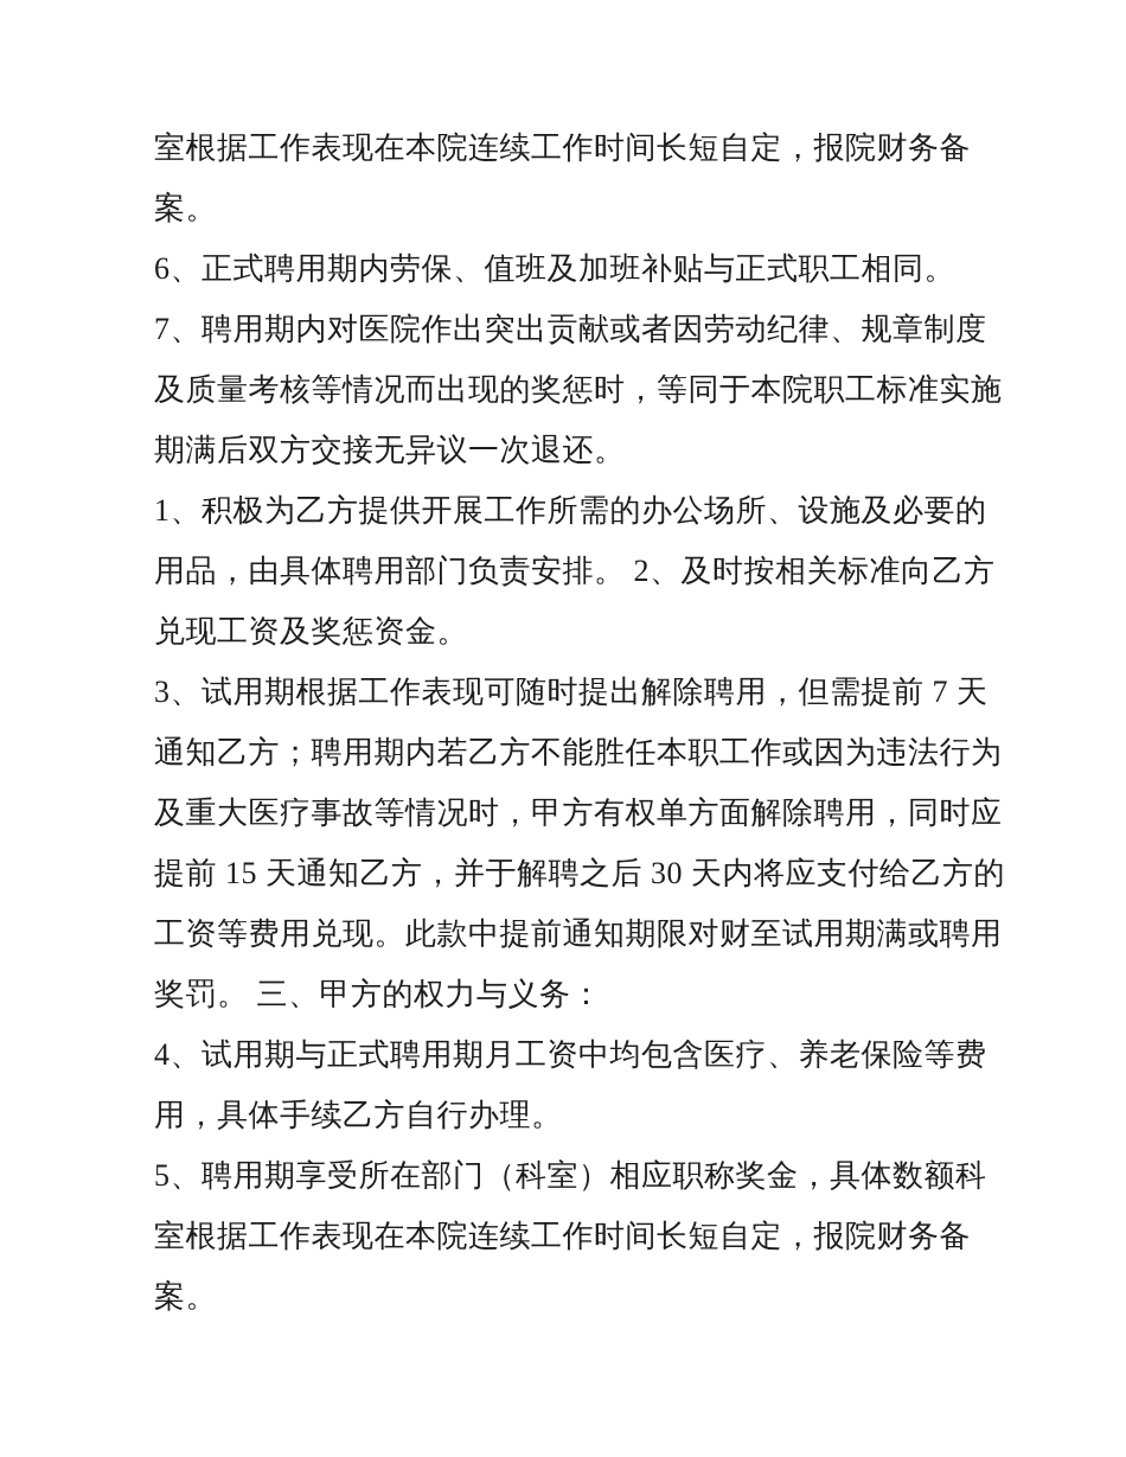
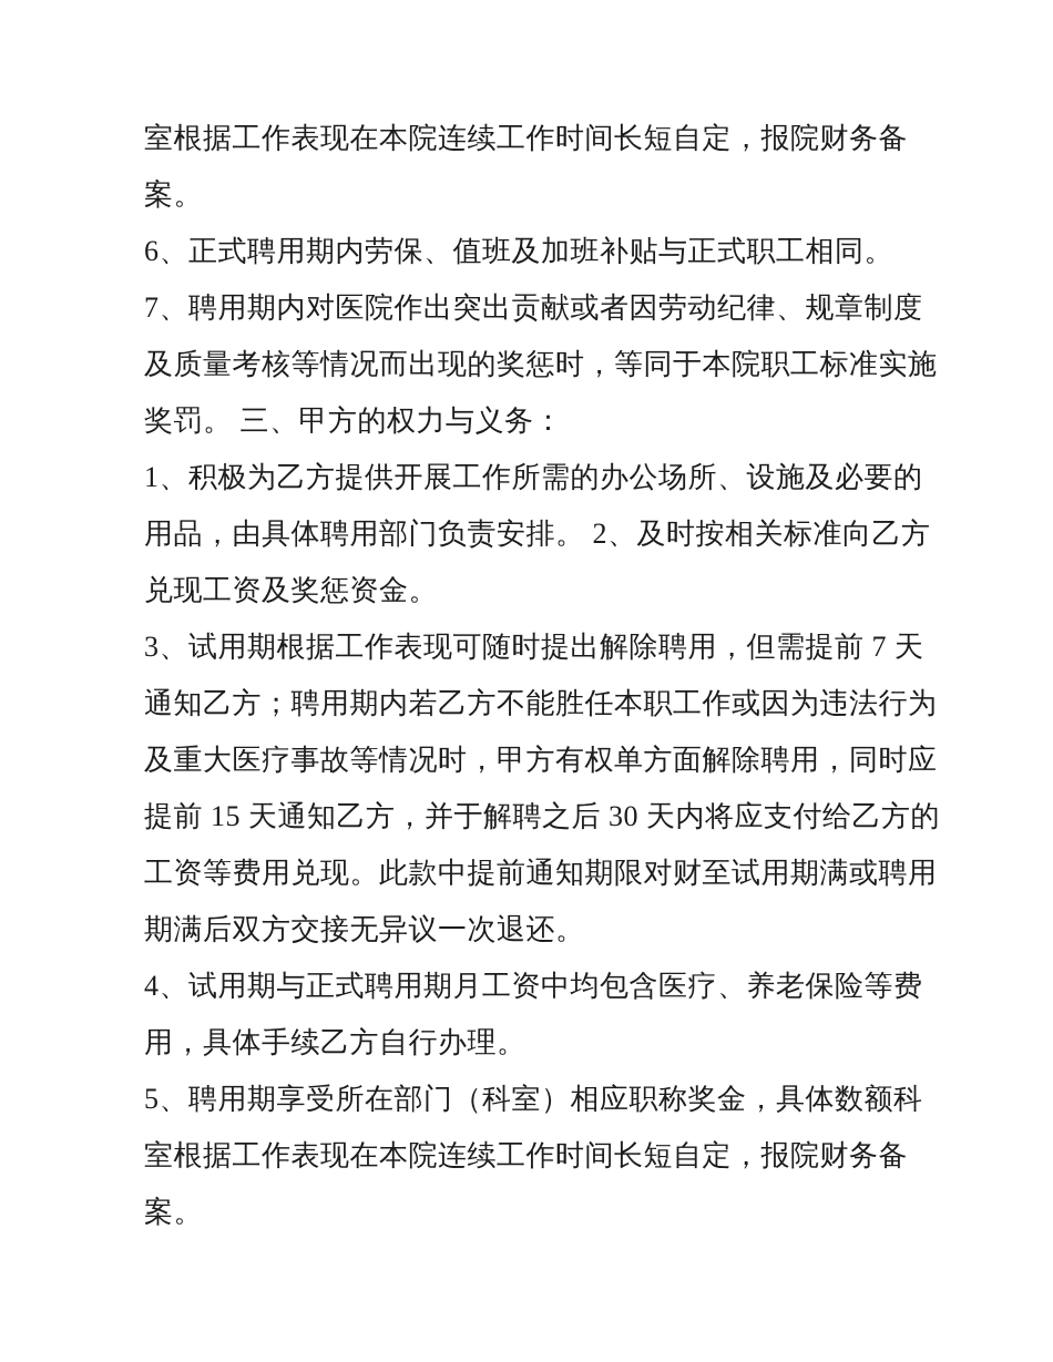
  室根据工作表现在本院连续工作时间长短自定，报院财务备
  案。
  6、正式聘用期内劳保、值班及加班补贴与正式职工相同。
  7、聘用期内对医院作出突出贡献或者因劳动纪律、规章制度
  及质量考核等情况而出现的奖惩时，等同于本院职工标准实施
- 期满后双方交接无异议一次退还。
+ 奖罚。 三、甲方的权力与义务：
  1、积极为乙方提供开展工作所需的办公场所、设施及必要的
  用品，由具体聘用部门负责安排。 2、及时按相关标准向乙方
  兑现工资及奖惩资金。
  3、试用期根据工作表现可随时提出解除聘用，但需提前 7 天
  通知乙方；聘用期内若乙方不能胜任本职工作或因为违法行为
  及重大医疗事故等情况时，甲方有权单方面解除聘用，同时应
  提前 15 天通知乙方，并于解聘之后 30 天内将应支付给乙方的
  工资等费用兑现。此款中提前通知期限对财至试用期满或聘用
- 奖罚。 三、甲方的权力与义务：
+ 期满后双方交接无异议一次退还。
  4、试用期与正式聘用期月工资中均包含医疗、养老保险等费
  用，具体手续乙方自行办理。
  5、聘用期享受所在部门（科室）相应职称奖金，具体数额科
  室根据工作表现在本院连续工作时间长短自定，报院财务备
  案。
